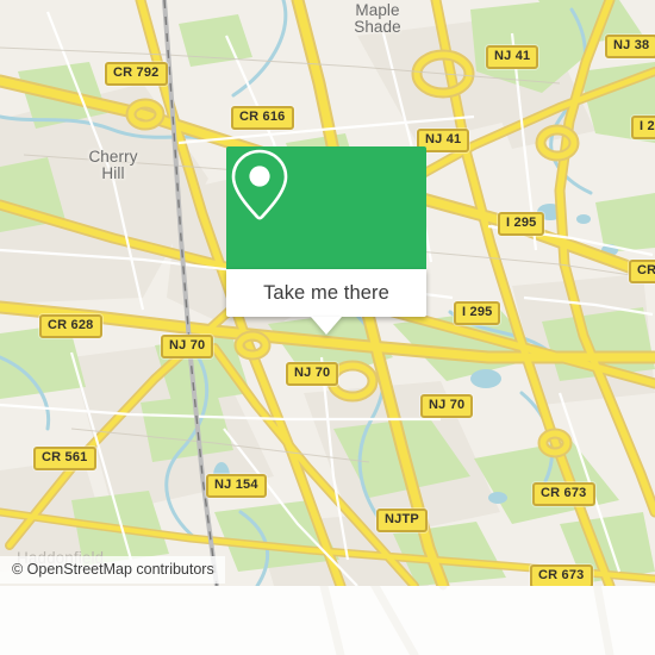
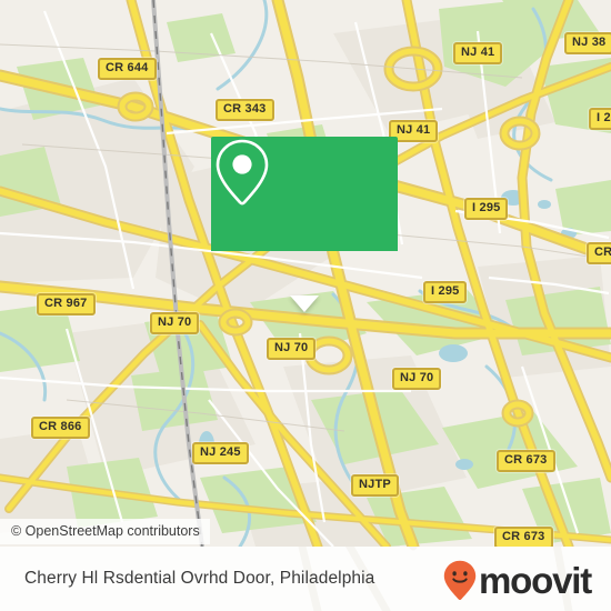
- Maple
- Shade
- Cherry
- Hill
- Haddonfield
- CR 792
+ CR 644
- CR 616
+ CR 343
  NJ 41
  NJ 38
  NJ 41
  I 295
  I 295
- CR 628
+ CR 967
  NJ 70
  NJ 70
  NJ 70
- CR 561
+ CR 866
- NJ 154
+ NJ 245
  NJTP
  CR 673
  CR 673
  CR
- Take me there
  © OpenStreetMap contributors
+ Cherry Hl Rsdential Ovrhd Door, Philadelphia
+ moovit
